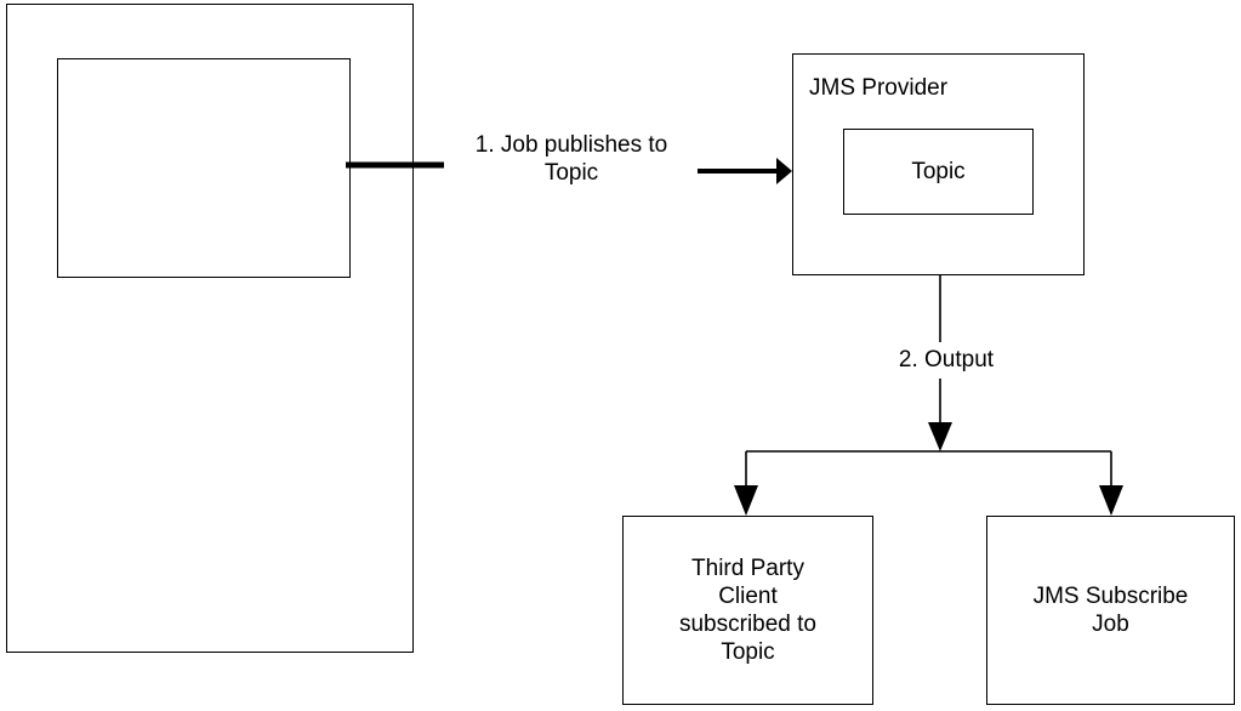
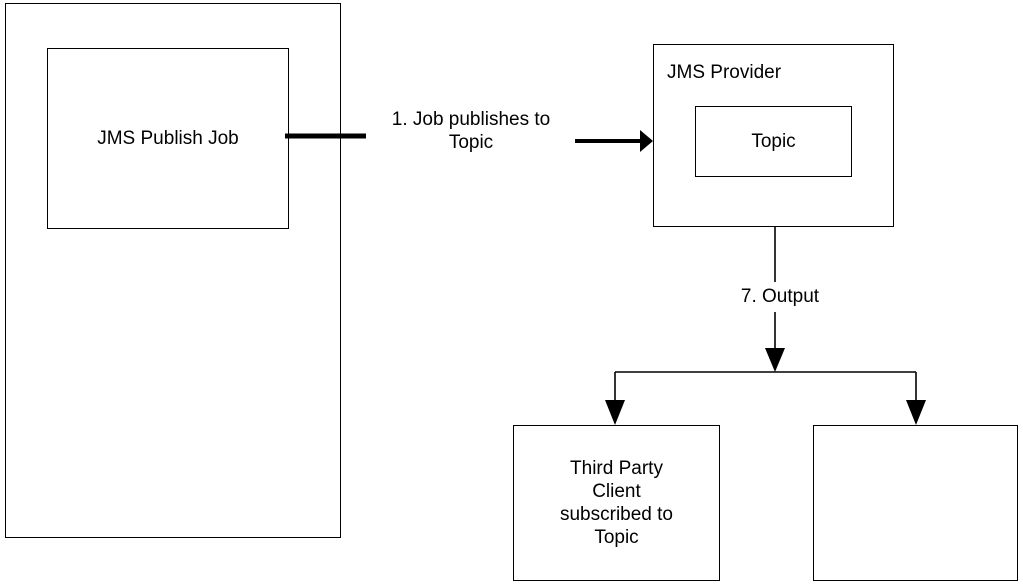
+ JMS Publish Job
  JMS Provider
  Topic
  Third Party
  Client
  subscribed to
  Topic
- JMS Subscribe
- Job
  1. Job publishes to
  Topic
- 2. Output
+ 7. Output
